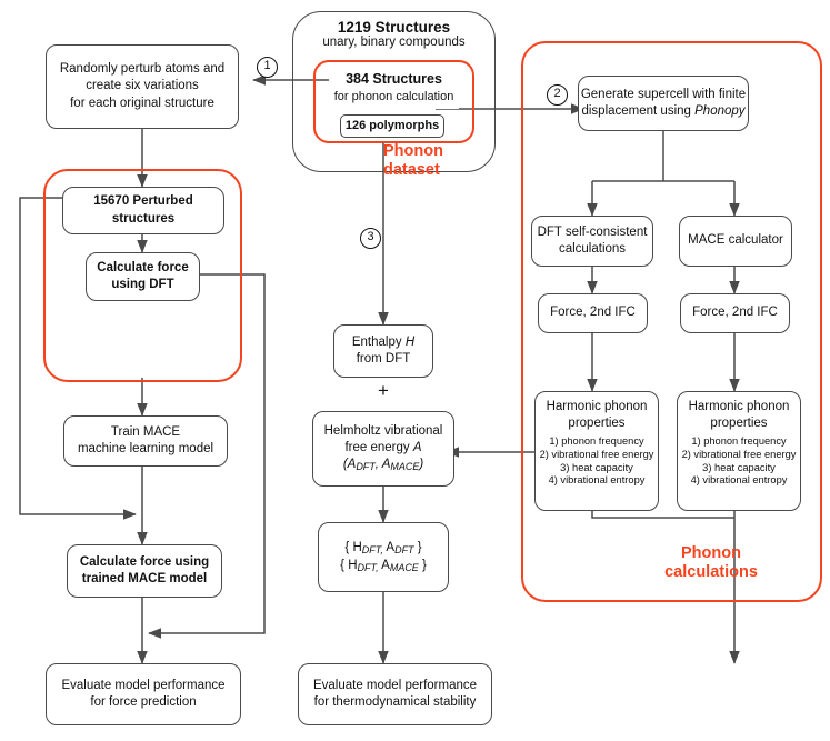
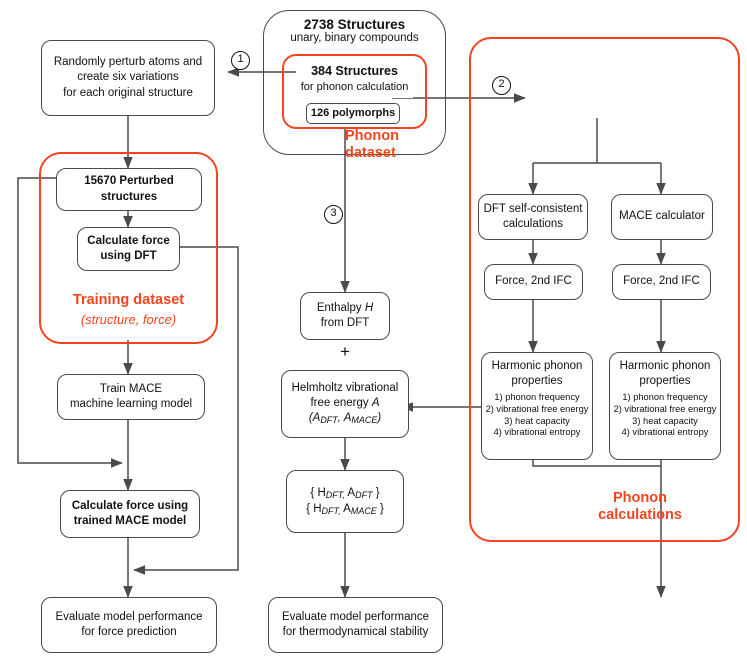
- 1219 Structures
+ 2738 Structures
  unary, binary compounds
  Phonon
  dataset
+ Training dataset
+ (structure, force)
  Phonon
  calculations
  1
  2
  3
  +
  384 Structures
  for phonon calculation
  126 polymorphs
  Randomly perturb atoms and
  create six variations
  for each original structure
  15670 Perturbed
  structures
  Calculate force
  using DFT
  Train MACE
  machine learning model
  Calculate force using
  trained MACE model
  Evaluate model performance
  for force prediction
  Enthalpy H
  from DFT
  Helmholtz vibrational
  free energy A
  (ADFT, AMACE)
  { HDFT, ADFT }
  { HDFT, AMACE }
  Evaluate model performance
  for thermodynamical stability
- Generate supercell with finite
- displacement using Phonopy
  DFT self-consistent
  calculations
  MACE calculator
  Force, 2nd IFC
  Force, 2nd IFC
  Harmonic phonon
  properties
  1) phonon frequency
  2) vibrational free energy
  3) heat capacity
  4) vibrational entropy
  Harmonic phonon
  properties
  1) phonon frequency
  2) vibrational free energy
  3) heat capacity
  4) vibrational entropy
